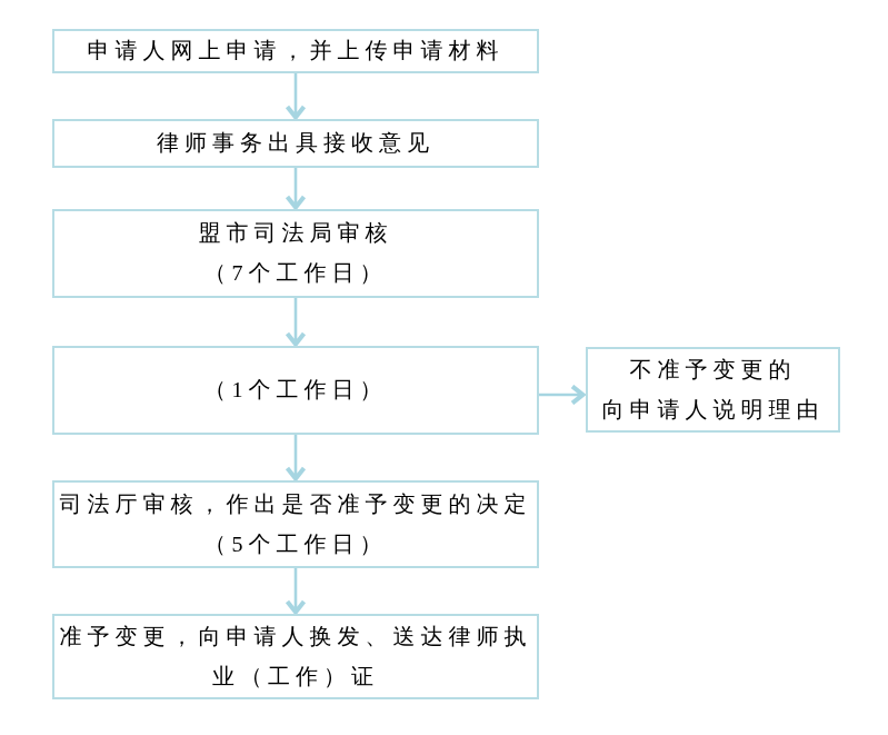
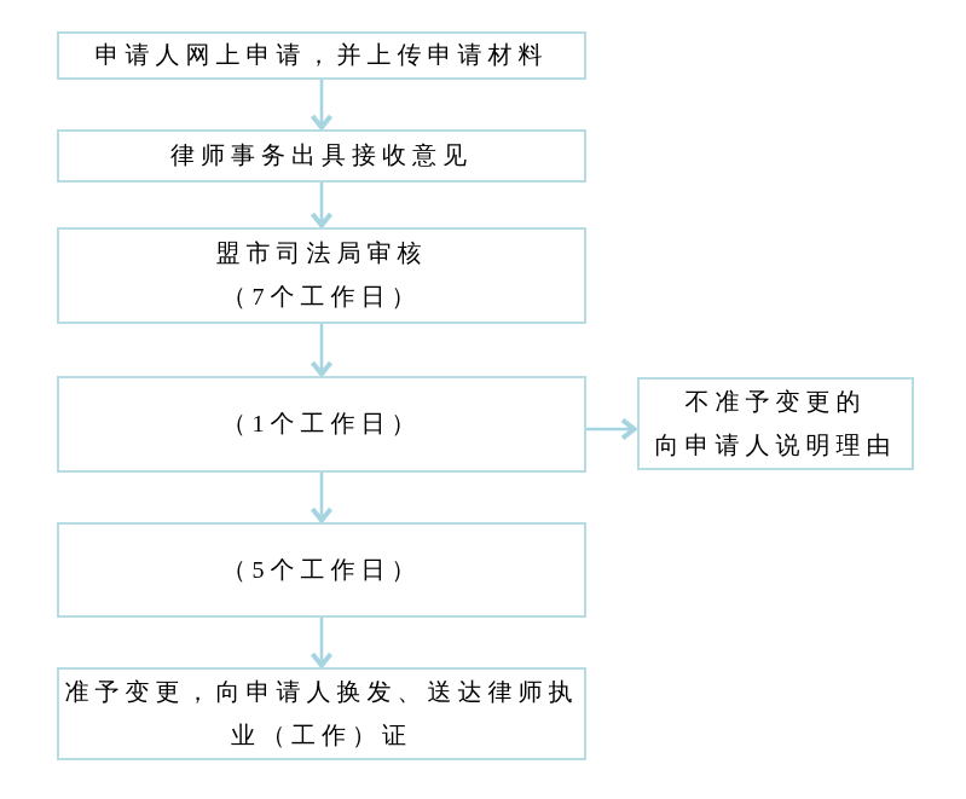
  申请人网上申请，并上传申请材料
  律师事务出具接收意见
  盟市司法局审核
  （7个工作日）
  （1个工作日）
- 司法厅审核，作出是否准予变更的决定
  （5个工作日）
  准予变更，向申请人换发、送达律师执
  业（工作）证
  不准予变更的
  向申请人说明理由
